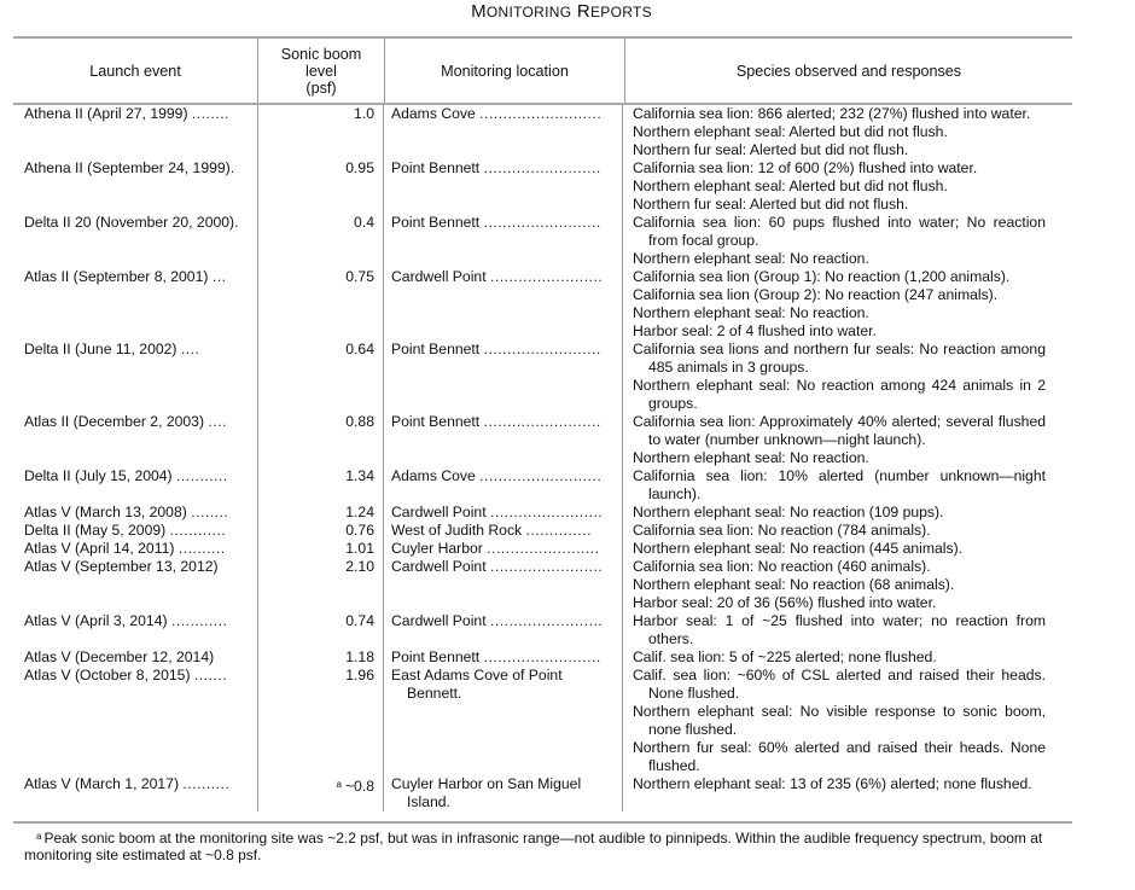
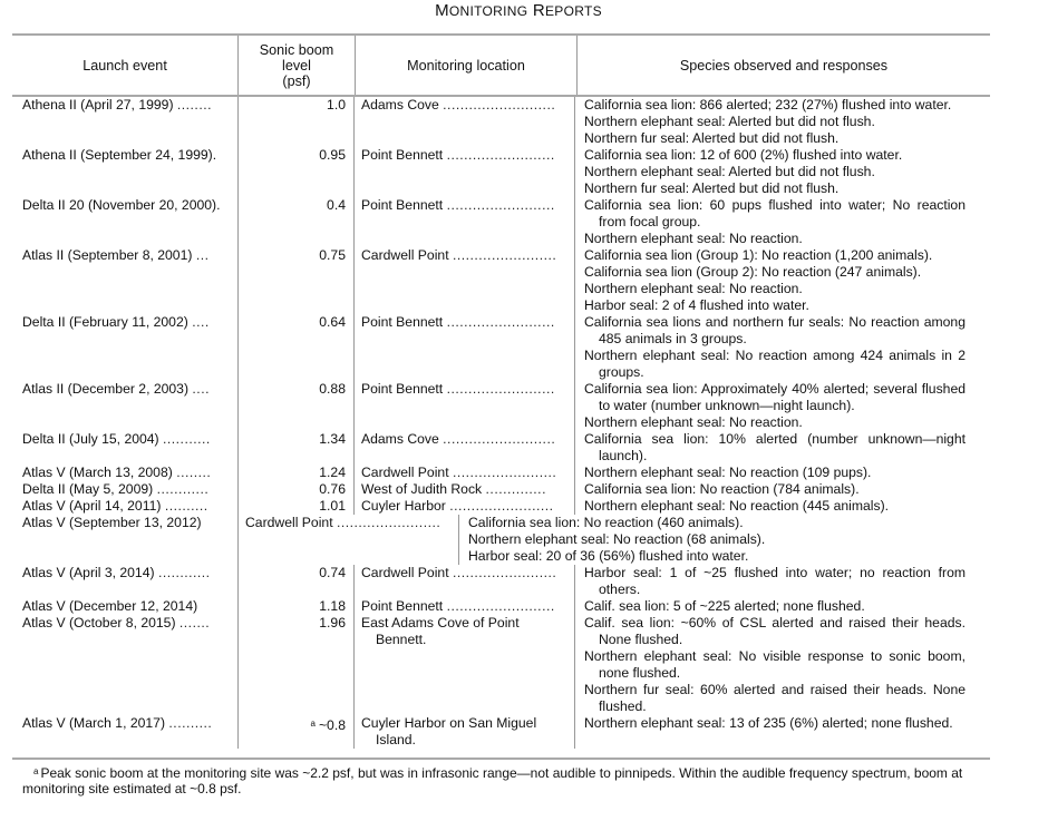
  MONITORING REPORTS
  Launch event
  Sonic boom
  level
  (psf)
  Monitoring location
  Species observed and responses
  Athena II (April 27, 1999) ........
  1.0
  Adams Cove ..........................
  California sea lion: 866 alerted; 232 (27%) flushed into water.
  Northern elephant seal: Alerted but did not flush.
  Northern fur seal: Alerted but did not flush.
  Athena II (September 24, 1999).
  0.95
  Point Bennett .........................
  California sea lion: 12 of 600 (2%) flushed into water.
  Northern elephant seal: Alerted but did not flush.
  Northern fur seal: Alerted but did not flush.
  Delta II 20 (November 20, 2000).
  0.4
  Point Bennett .........................
  California sea lion: 60 pups flushed into water; No reaction from focal group.
  Northern elephant seal: No reaction.
  Atlas II (September 8, 2001) ...
  0.75
  Cardwell Point ........................
  California sea lion (Group 1): No reaction (1,200 animals).
  California sea lion (Group 2): No reaction (247 animals).
  Northern elephant seal: No reaction.
  Harbor seal: 2 of 4 flushed into water.
- Delta II (June 11, 2002) ....
+ Delta II (February 11, 2002) ....
  0.64
  Point Bennett .........................
  California sea lions and northern fur seals: No reaction among 485 animals in 3 groups.
  Northern elephant seal: No reaction among 424 animals in 2 groups.
  Atlas II (December 2, 2003) ....
  0.88
  Point Bennett .........................
  California sea lion: Approximately 40% alerted; several flushed to water (number unknown—night launch).
  Northern elephant seal: No reaction.
  Delta II (July 15, 2004) ...........
  1.34
  Adams Cove ..........................
  California sea lion: 10% alerted (number unknown—night launch).
  Atlas V (March 13, 2008) ........
  1.24
  Cardwell Point ........................
  Northern elephant seal: No reaction (109 pups).
  Delta II (May 5, 2009) ............
  0.76
  West of Judith Rock ..............
  California sea lion: No reaction (784 animals).
  Atlas V (April 14, 2011) ..........
  1.01
  Cuyler Harbor ........................
  Northern elephant seal: No reaction (445 animals).
  Atlas V (September 13, 2012)
- 2.10
  Cardwell Point ........................
  California sea lion: No reaction (460 animals).
  Northern elephant seal: No reaction (68 animals).
  Harbor seal: 20 of 36 (56%) flushed into water.
  Atlas V (April 3, 2014) ............
  0.74
  Cardwell Point ........................
  Harbor seal: 1 of ~25 flushed into water; no reaction from others.
  Atlas V (December 12, 2014)
  1.18
  Point Bennett .........................
  Calif. sea lion: 5 of ~225 alerted; none flushed.
  Atlas V (October 8, 2015) .......
  1.96
  East Adams Cove of Point Bennett.
  Calif. sea lion: ~60% of CSL alerted and raised their heads. None flushed.
  Northern elephant seal: No visible response to sonic boom, none flushed.
  Northern fur seal: 60% alerted and raised their heads. None flushed.
  Atlas V (March 1, 2017) ..........
  a ~0.8
  Cuyler Harbor on San Miguel Island.
  Northern elephant seal: 13 of 235 (6%) alerted; none flushed.
  a Peak sonic boom at the monitoring site was ~2.2 psf, but was in infrasonic range—not audible to pinnipeds. Within the audible frequency spectrum, boom at monitoring site estimated at ~0.8 psf.
